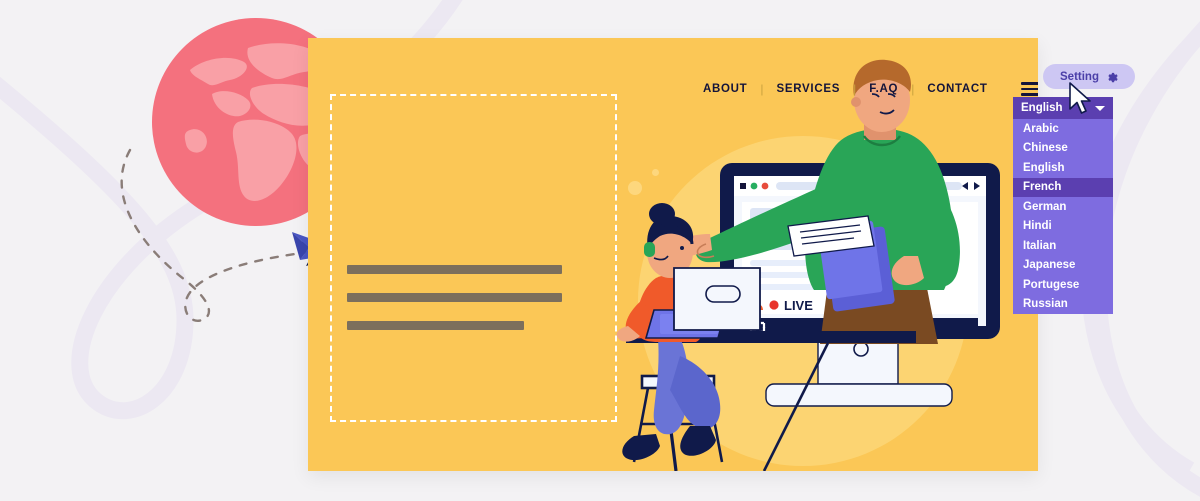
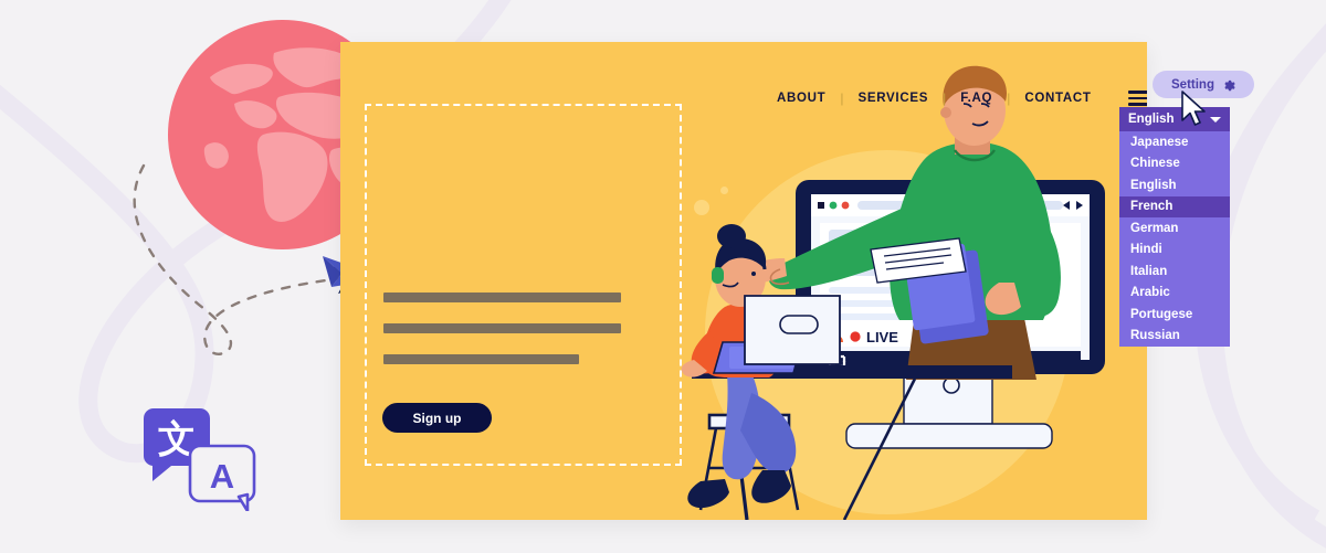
+ 文
+ A
  LIVE
  ABOUT
  |
  SERVICES
  |
  F.AQ
  |
  CONTACT
+ Sign up
  Setting
  English
- Arabic
+ Japanese
  Chinese
  English
  French
  German
  Hindi
  Italian
- Japanese
+ Arabic
  Portugese
  Russian
